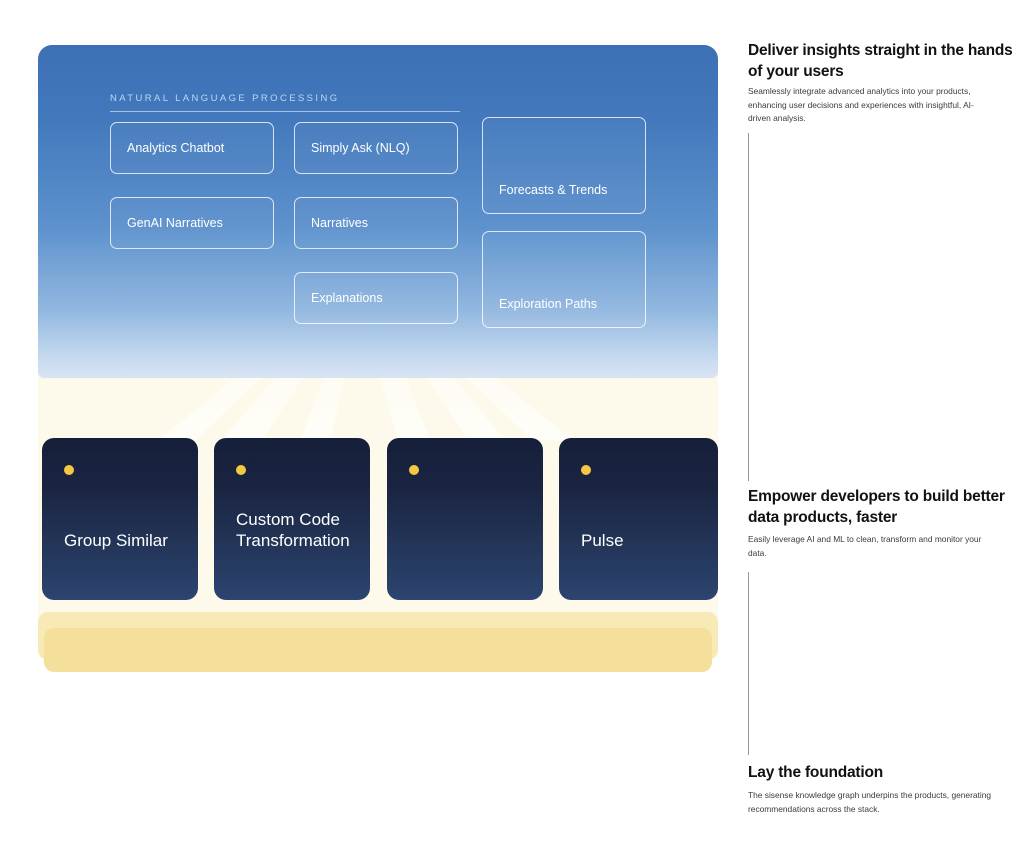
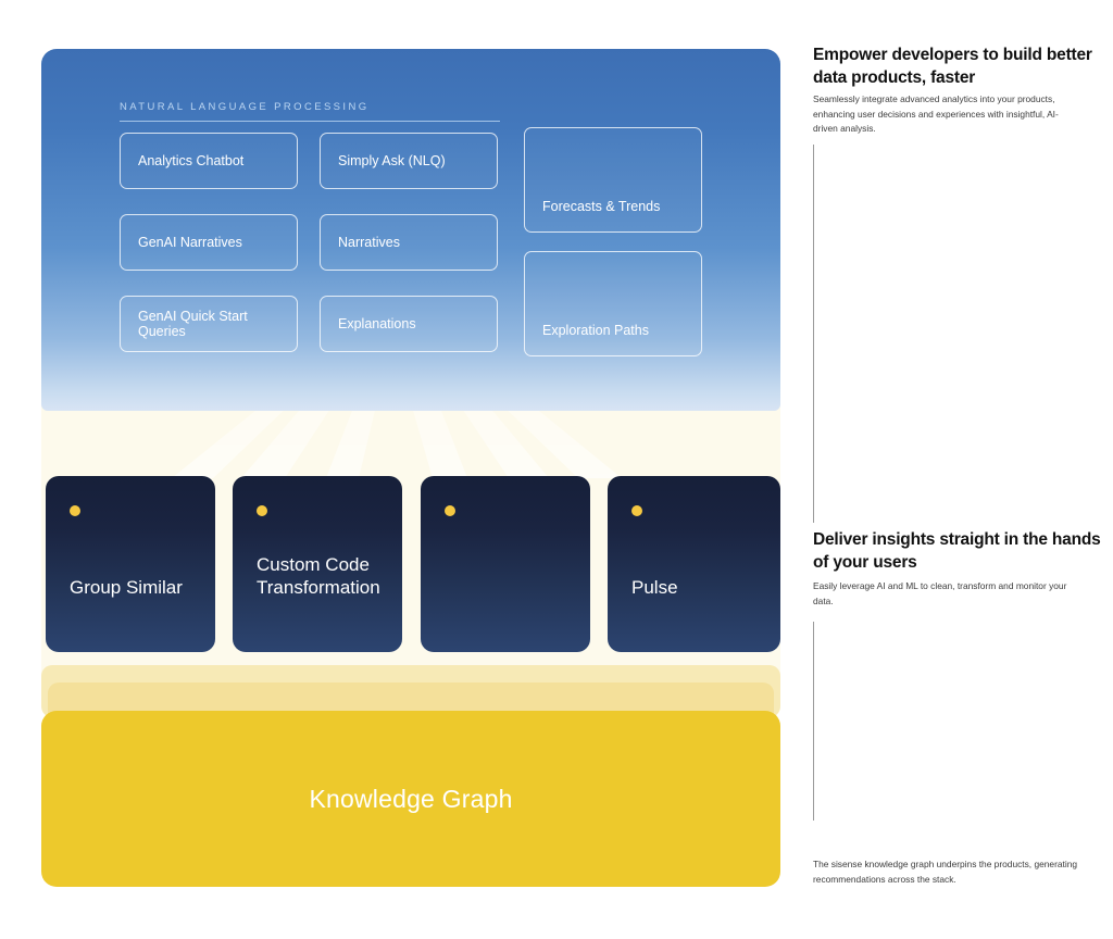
  NATURAL LANGUAGE PROCESSING
  Analytics Chatbot
  Simply Ask (NLQ)
  GenAI Narratives
  Narratives
+ GenAI Quick Start Queries
  Explanations
  Forecasts & Trends
  Exploration Paths
  Group Similar
  Custom Code Transformation
  Pulse
+ Knowledge Graph
- Deliver insights straight in the hands of your users
+ Empower developers to build better data products, faster
  Seamlessly integrate advanced analytics into your products, enhancing user decisions and experiences with insightful, AI-driven analysis.
- Empower developers to build better data products, faster
+ Deliver insights straight in the hands of your users
  Easily leverage AI and ML to clean, transform and monitor your data.
- Lay the foundation
  The sisense knowledge graph underpins the products, generating recommendations across the stack.
